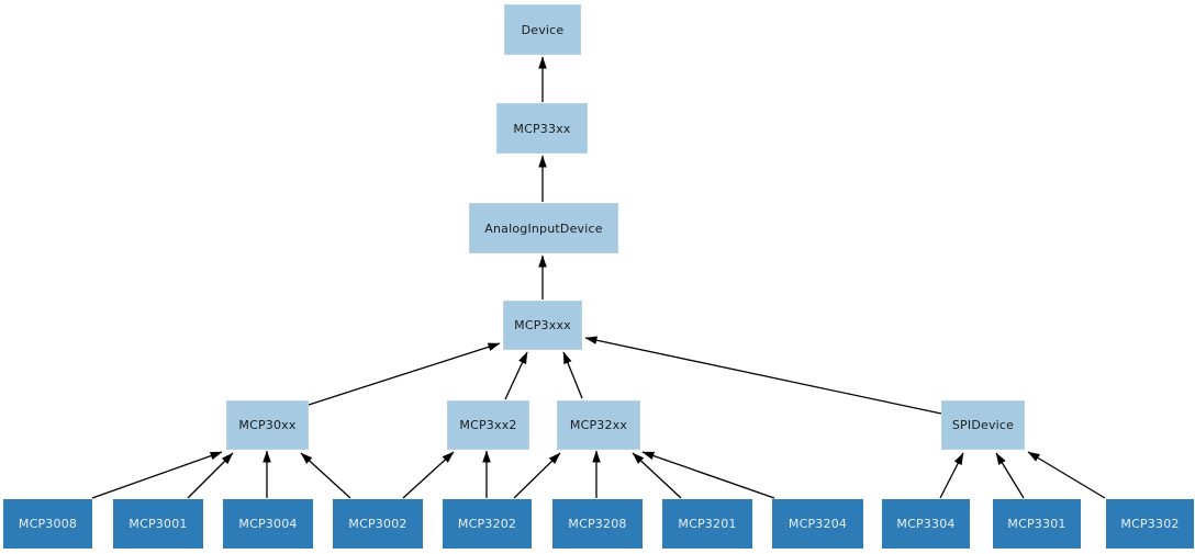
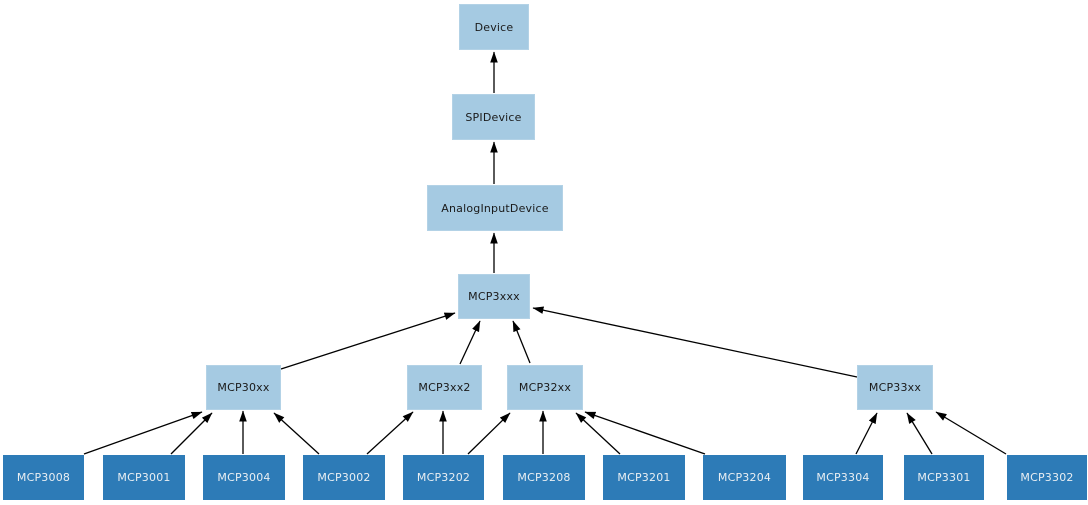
  Device
- MCP33xx
+ SPIDevice
  AnalogInputDevice
  MCP3xxx
  MCP30xx
  MCP3xx2
  MCP32xx
- SPIDevice
+ MCP33xx
  MCP3008
  MCP3001
  MCP3004
  MCP3002
  MCP3202
  MCP3208
  MCP3201
  MCP3204
  MCP3304
  MCP3301
  MCP3302
